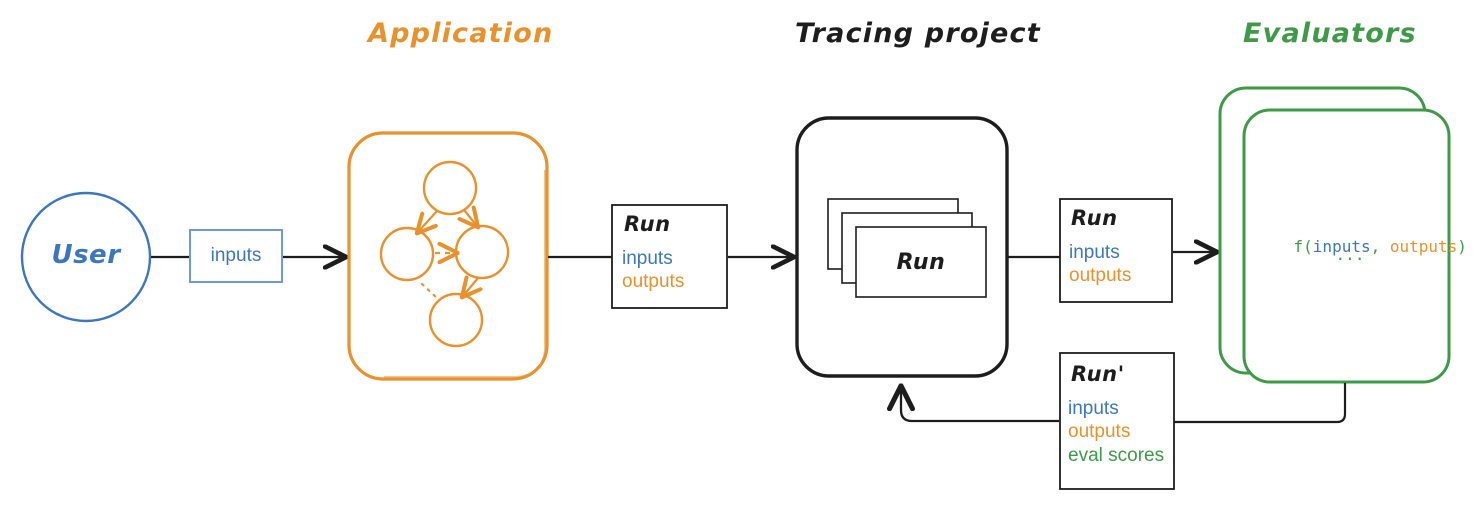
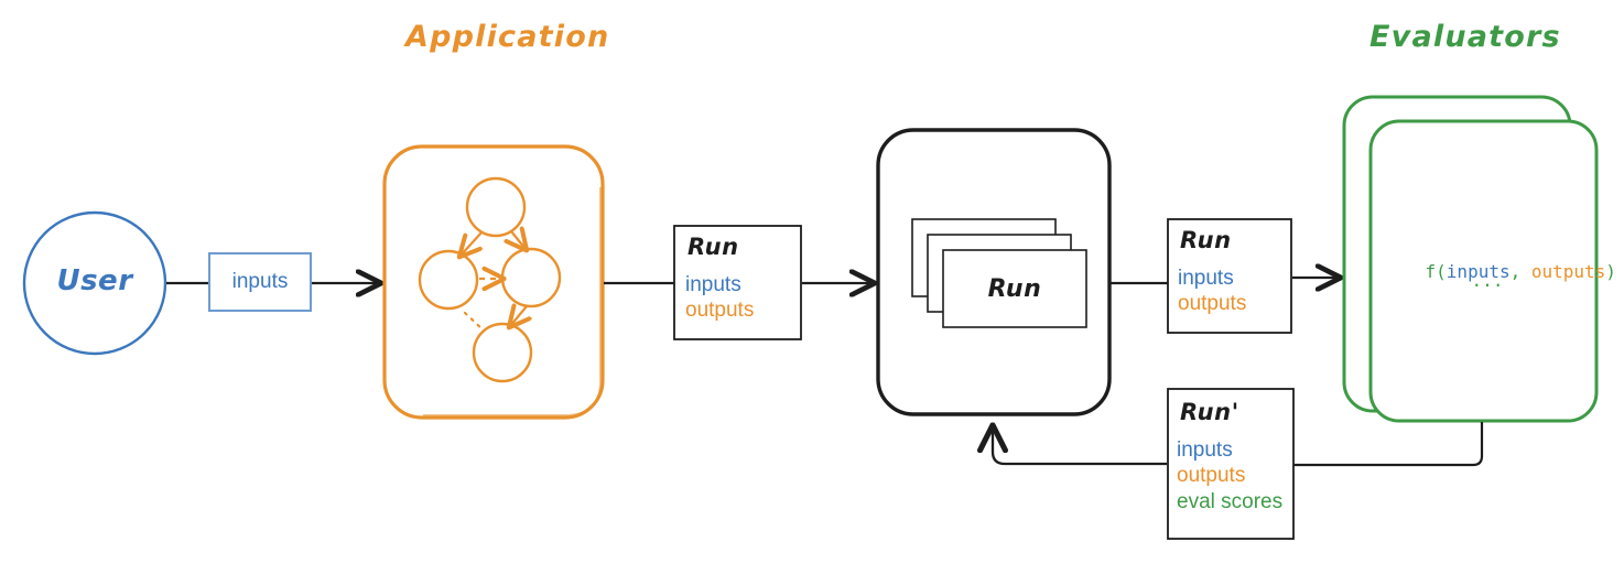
  Application
- Tracing project
  Evaluators
  User
  inputs
  Run
  inputs
  outputs
  Run
  Run
  inputs
  outputs
  Run'
  inputs
  outputs
  eval scores
  f(inputs, outputs)
  ...
